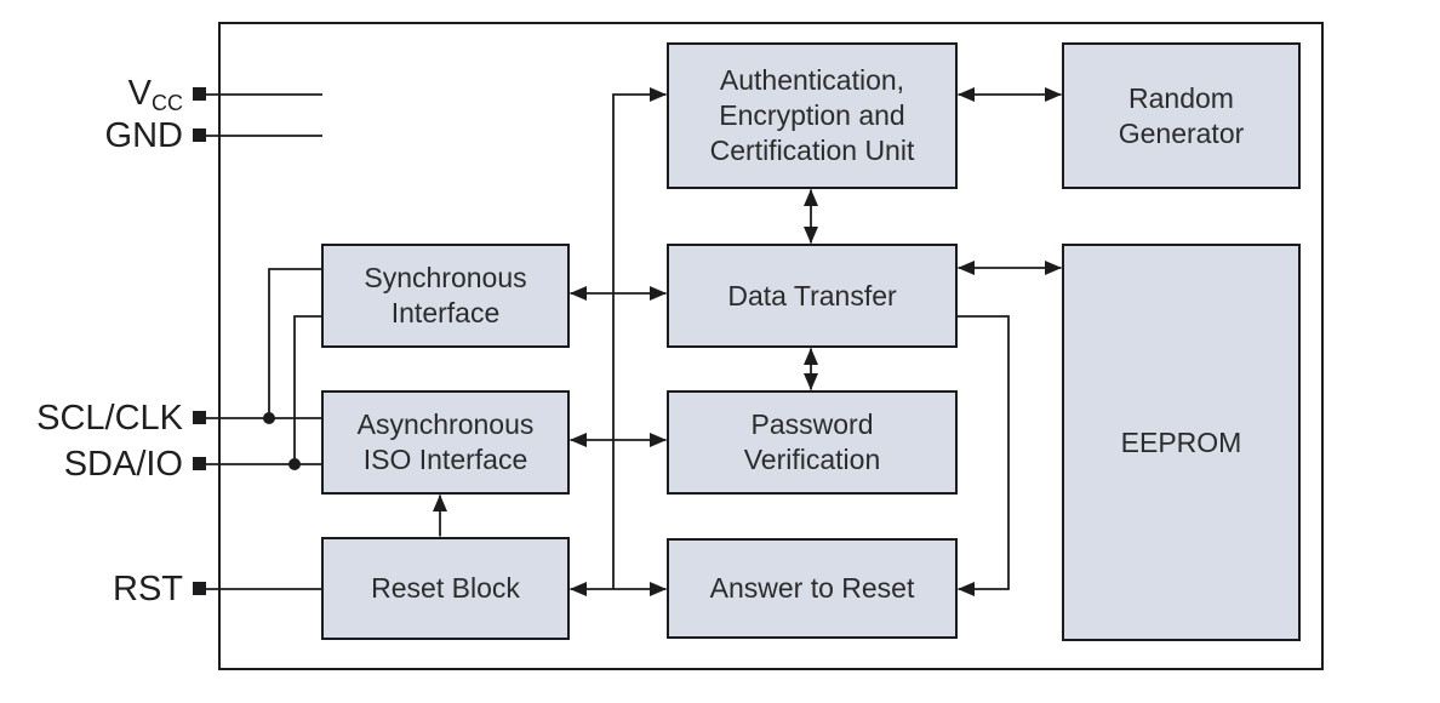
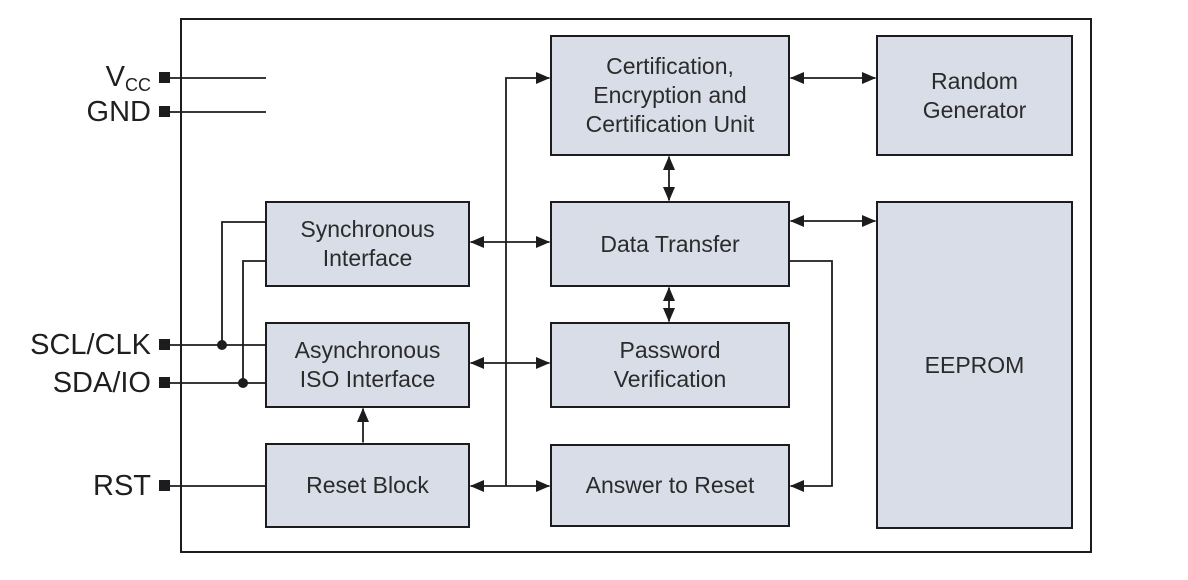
  VCC
  GND
  SCL/CLK
  SDA/IO
  RST
- Authentication, Encryption and Certification Unit
+ Certification, Encryption and Certification Unit
  Random Generator
  Synchronous Interface
  Data Transfer
  EEPROM
  Asynchronous ISO Interface
  Password Verification
  Reset Block
  Answer to Reset
